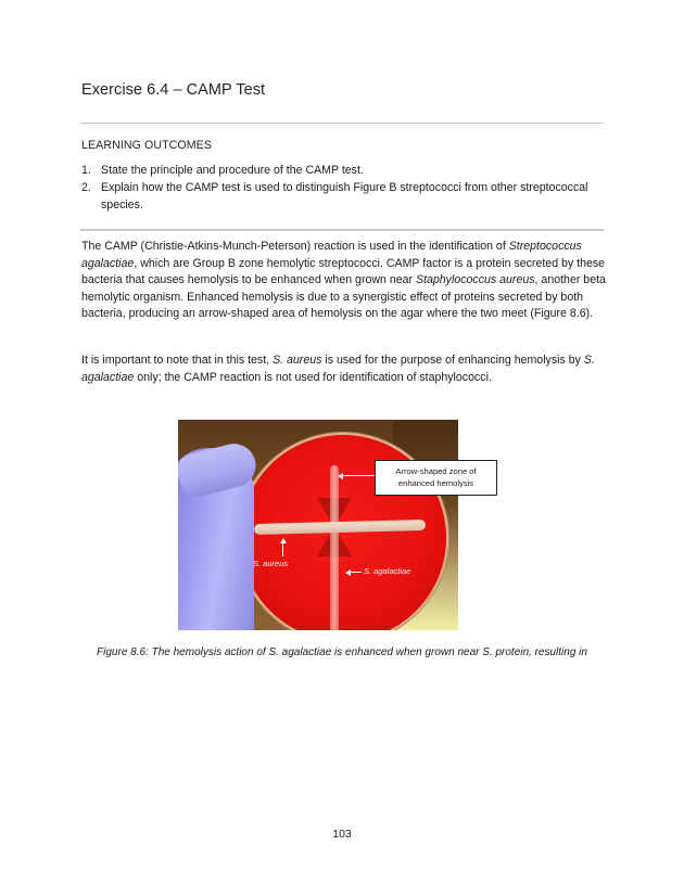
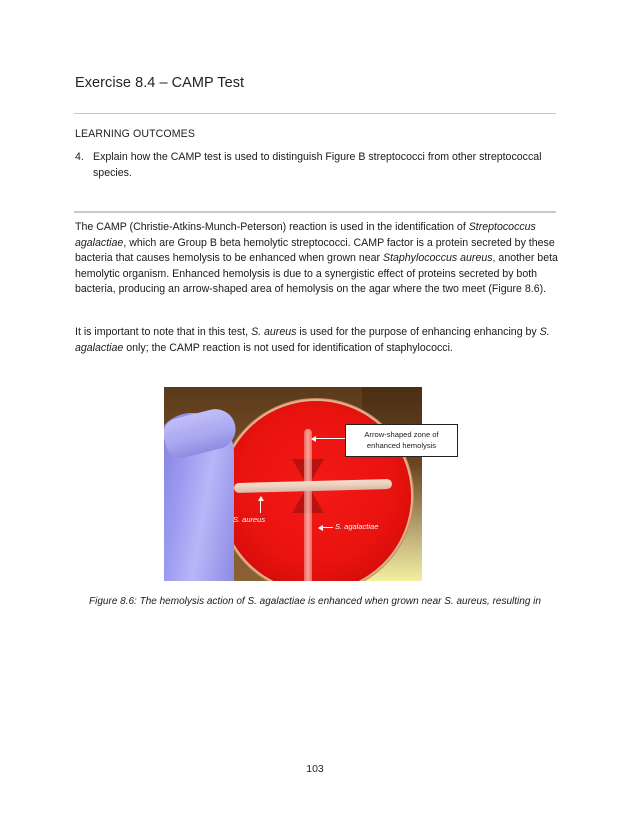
- Exercise 6.4 – CAMP Test
+ Exercise 8.4 – CAMP Test
  LEARNING OUTCOMES
- 1.
- State the principle and procedure of the CAMP test.
- 2.
+ 4.
  Explain how the CAMP test is used to distinguish Figure B streptococci from other streptococcal species.
- The CAMP (Christie-Atkins-Munch-Peterson) reaction is used in the identification of Streptococcus agalactiae, which are Group B zone hemolytic streptococci. CAMP factor is a protein secreted by these bacteria that causes hemolysis to be enhanced when grown near Staphylococcus aureus, another beta hemolytic organism. Enhanced hemolysis is due to a synergistic effect of proteins secreted by both bacteria, producing an arrow-shaped area of hemolysis on the agar where the two meet (Figure 8.6).
+ The CAMP (Christie-Atkins-Munch-Peterson) reaction is used in the identification of Streptococcus agalactiae, which are Group B beta hemolytic streptococci. CAMP factor is a protein secreted by these bacteria that causes hemolysis to be enhanced when grown near Staphylococcus aureus, another beta hemolytic organism. Enhanced hemolysis is due to a synergistic effect of proteins secreted by both bacteria, producing an arrow-shaped area of hemolysis on the agar where the two meet (Figure 8.6).
- It is important to note that in this test, S. aureus is used for the purpose of enhancing hemolysis by S. agalactiae only; the CAMP reaction is not used for identification of staphylococci.
+ It is important to note that in this test, S. aureus is used for the purpose of enhancing enhancing by S. agalactiae only; the CAMP reaction is not used for identification of staphylococci.
  S. aureus
  S. agalactiae
  Arrow-shaped zone of
  enhanced hemolysis
- Figure 8.6: The hemolysis action of S. agalactiae is enhanced when grown near S. protein, resulting in
+ Figure 8.6: The hemolysis action of S. agalactiae is enhanced when grown near S. aureus, resulting in
  103
